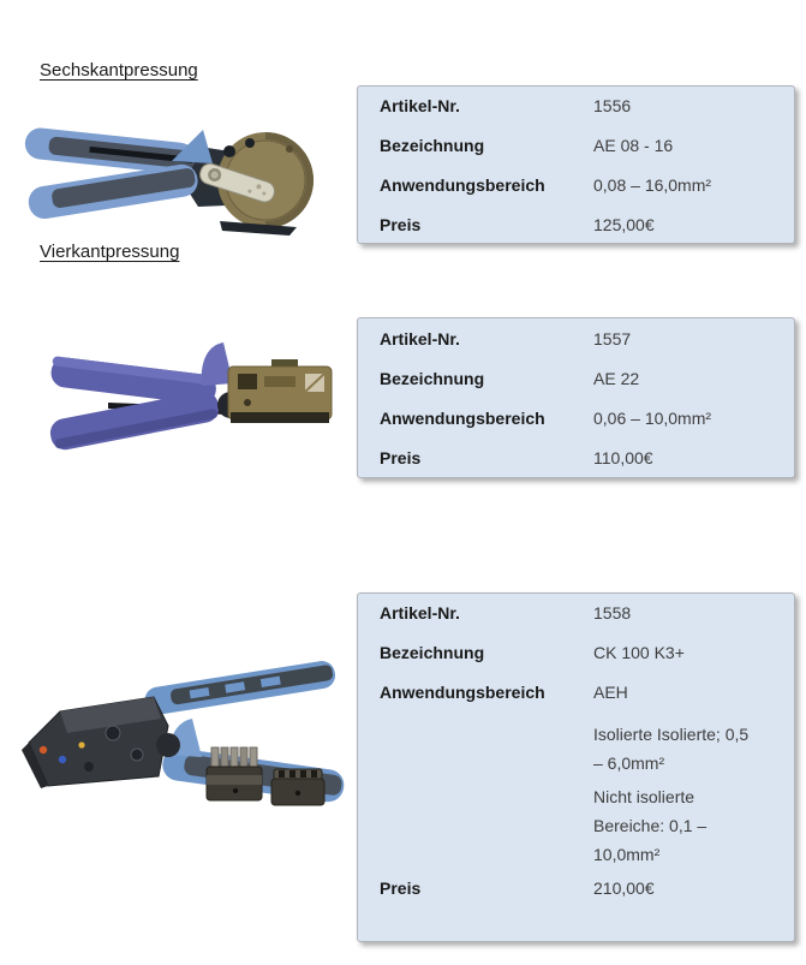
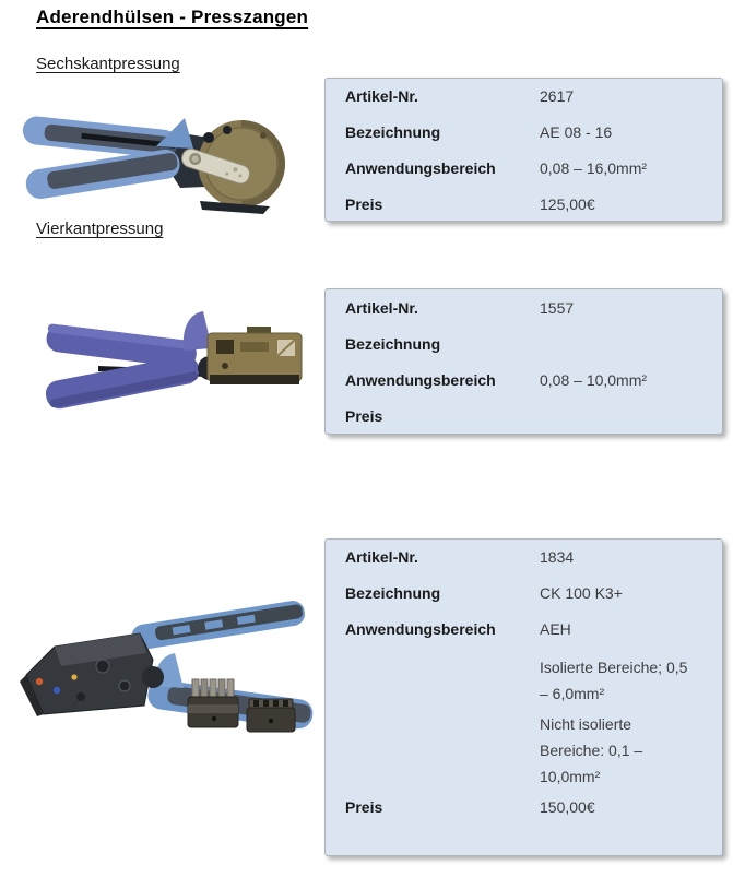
+ Aderendhülsen - Presszangen
  Sechskantpressung
  Artikel-Nr.
- 1556
+ 2617
  Bezeichnung
  AE 08 - 16
  Anwendungsbereich
  0,08 – 16,0mm²
  Preis
  125,00€
  Vierkantpressung
  Artikel-Nr.
  1557
  Bezeichnung
- AE 22
  Anwendungsbereich
- 0,06 – 10,0mm²
+ 0,08 – 10,0mm²
  Preis
- 110,00€
  Artikel-Nr.
- 1558
+ 1834
  Bezeichnung
  CK 100 K3+
  Anwendungsbereich
  AEH
- Isolierte Isolierte; 0,5 – 6,0mm²
+ Isolierte Bereiche; 0,5 – 6,0mm²
  Nicht isolierte Bereiche: 0,1 – 10,0mm²
  Preis
- 210,00€
+ 150,00€
